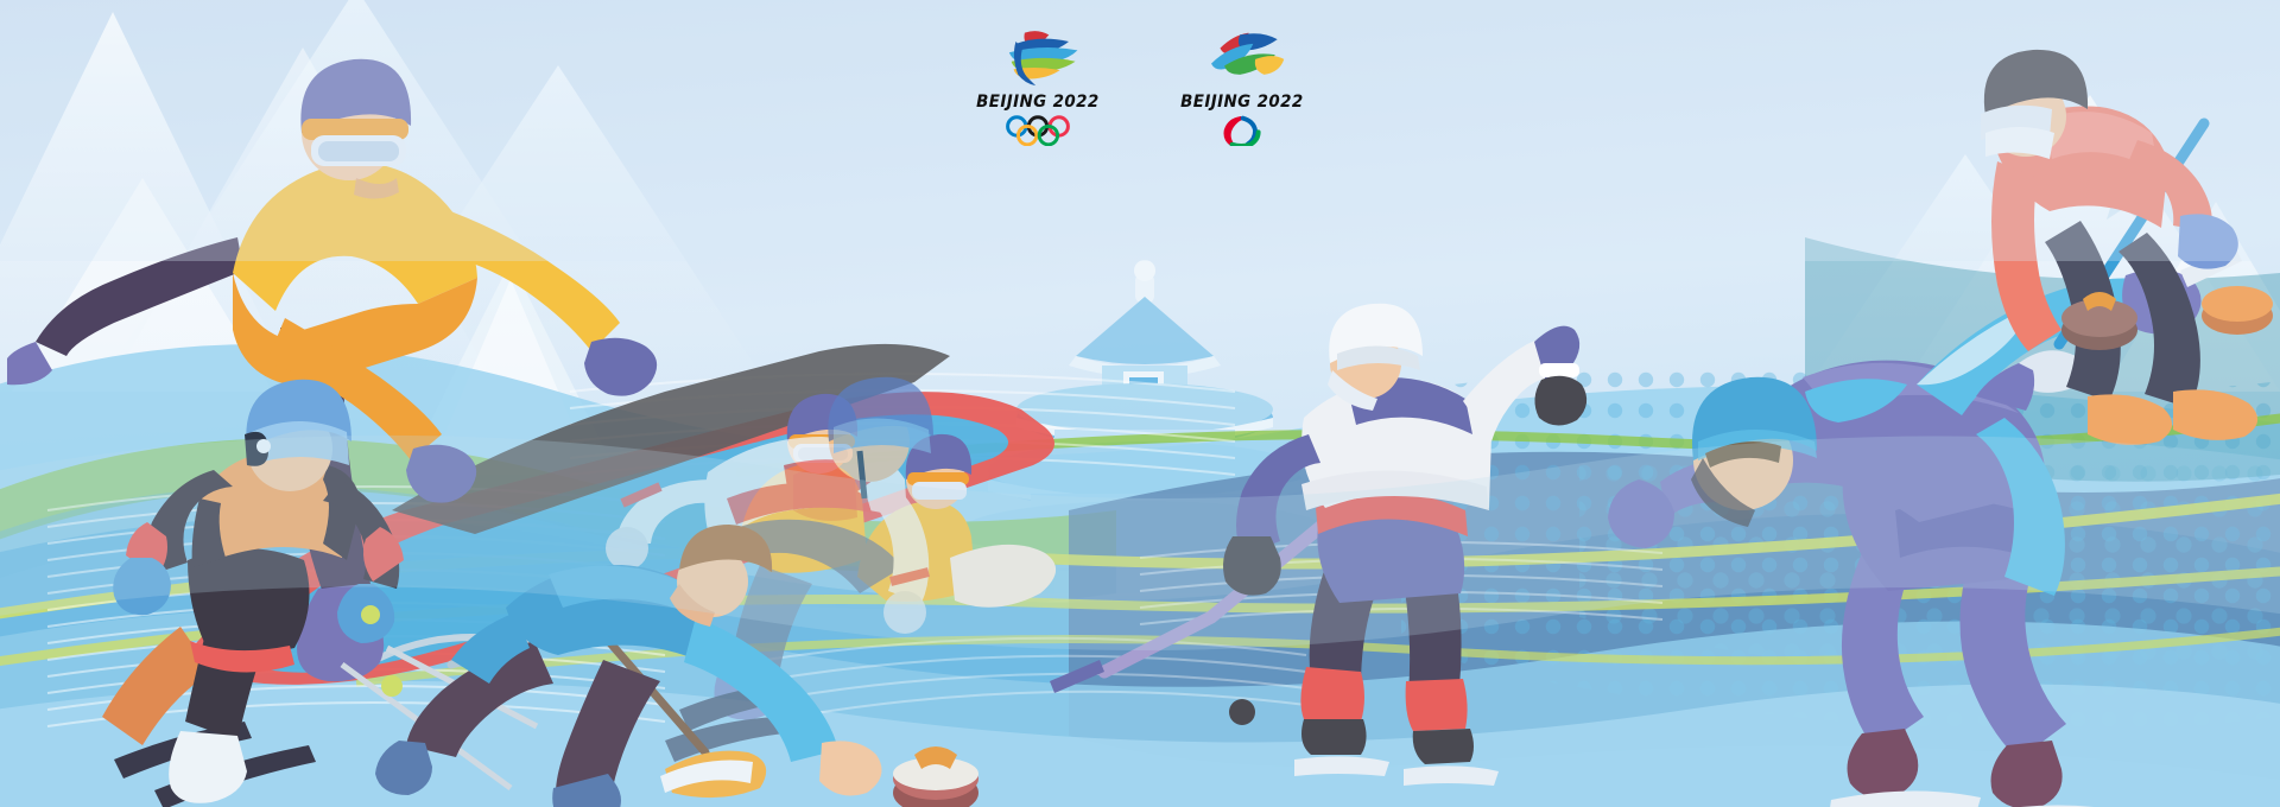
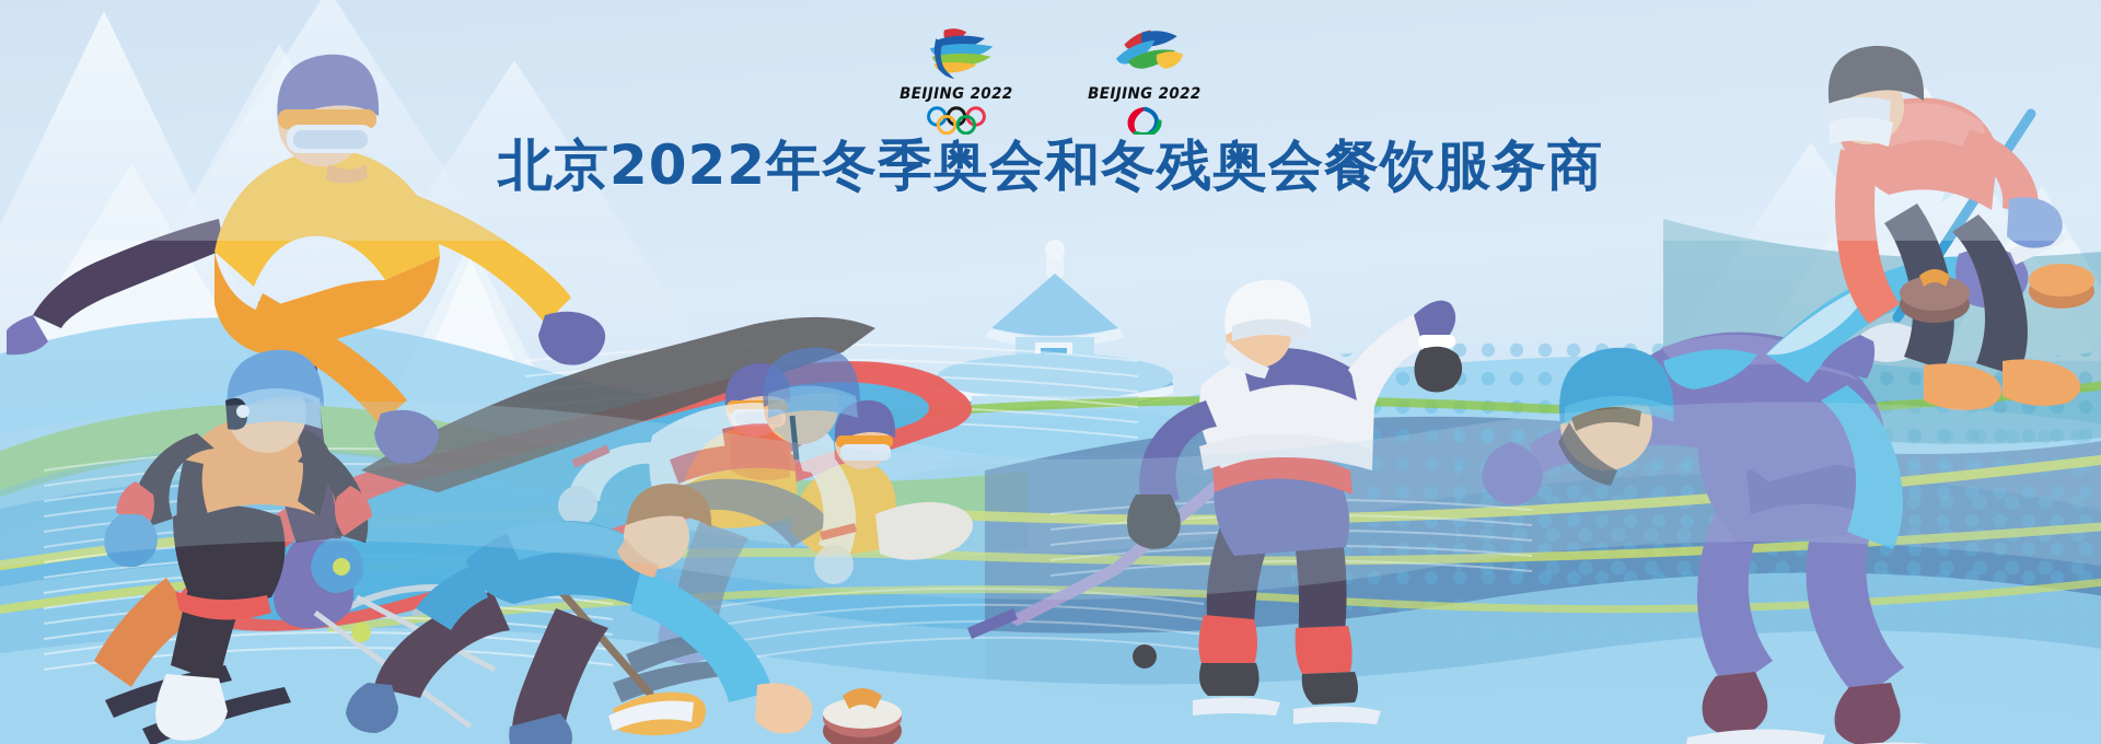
  BEIJING 2022
  BEIJING 2022
+ 北京2022年冬季奥会和冬残奥会餐饮服务商
